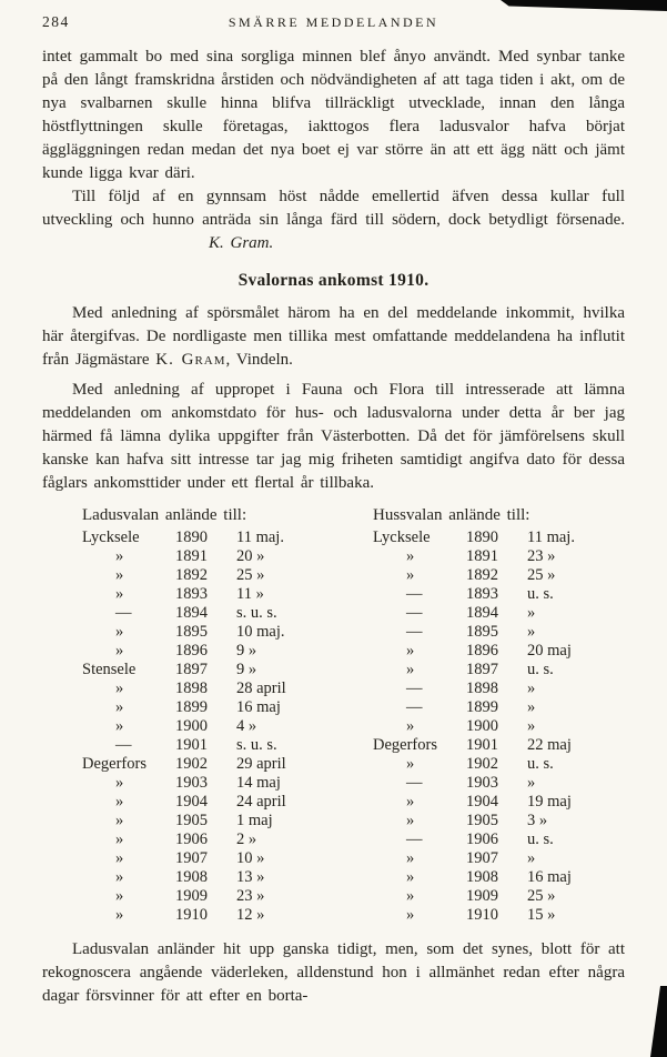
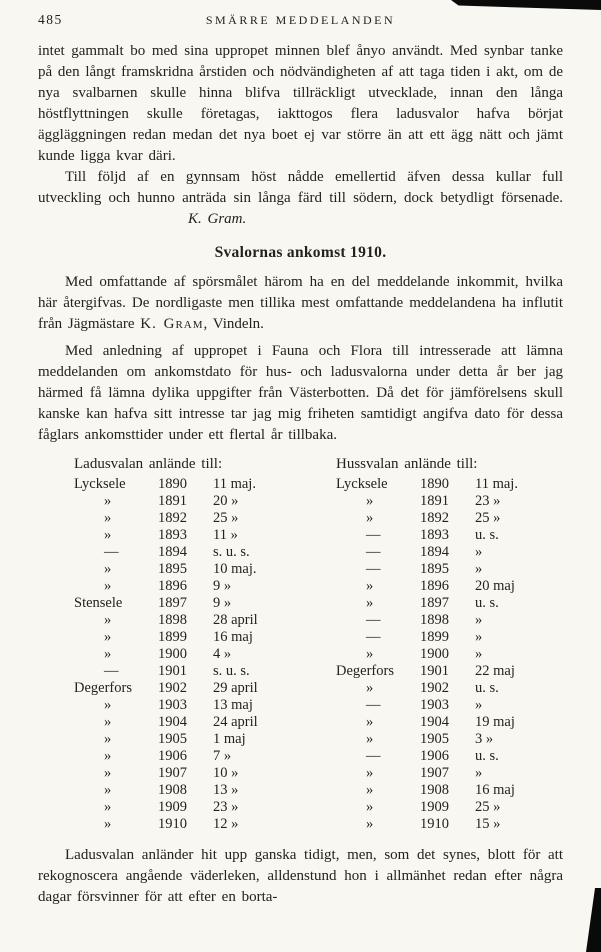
- 284
+ 485
  SMÄRRE MEDDELANDEN
- intet gammalt bo med sina sorgliga minnen blef ånyo användt. Med synbar tanke på den långt framskridna årstiden och nödvändigheten af att taga tiden i akt, om de nya svalbarnen skulle hinna blifva tillräckligt utvecklade, innan den långa höstflyttningen skulle företagas, iakttogos flera ladusvalor hafva börjat äggläggningen redan medan det nya boet ej var större än att ett ägg nätt och jämt kunde ligga kvar däri.
+ intet gammalt bo med sina uppropet minnen blef ånyo användt. Med synbar tanke på den långt framskridna årstiden och nödvändigheten af att taga tiden i akt, om de nya svalbarnen skulle hinna blifva tillräckligt utvecklade, innan den långa höstflyttningen skulle företagas, iakttogos flera ladusvalor hafva börjat äggläggningen redan medan det nya boet ej var större än att ett ägg nätt och jämt kunde ligga kvar däri.
  Till följd af en gynnsam höst nådde emellertid äfven dessa kullar full utveckling och hunno anträda sin långa färd till södern, dock betydligt försenade.K. Gram.
  Svalornas ankomst 1910.
- Med anledning af spörsmålet härom ha en del meddelande inkommit, hvilka här återgifvas. De nordligaste men tillika mest omfattande meddelandena ha influtit från Jägmästare K. Gram, Vindeln.
+ Med omfattande af spörsmålet härom ha en del meddelande inkommit, hvilka här återgifvas. De nordligaste men tillika mest omfattande meddelandena ha influtit från Jägmästare K. Gram, Vindeln.
  Med anledning af uppropet i Fauna och Flora till intresserade att lämna meddelanden om ankomstdato för hus- och ladusvalorna under detta år ber jag härmed få lämna dylika uppgifter från Västerbotten. Då det för jämförelsens skull kanske kan hafva sitt intresse tar jag mig friheten samtidigt angifva dato för dessa fåglars ankomsttider under ett flertal år tillbaka.
  Ladusvalan anlände till:
  Lycksele
  1890
  11 maj.
  »
  1891
  20 »
  »
  1892
  25 »
  »
  1893
  11 »
  —
  1894
  s. u. s.
  »
  1895
  10 maj.
  »
  1896
  9 »
  Stensele
  1897
  9 »
  »
  1898
  28 april
  »
  1899
  16 maj
  »
  1900
  4 »
  —
  1901
  s. u. s.
  Degerfors
  1902
  29 april
  »
  1903
- 14 maj
+ 13 maj
  »
  1904
  24 april
  »
  1905
  1 maj
  »
  1906
- 2 »
+ 7 »
  »
  1907
  10 »
  »
  1908
  13 »
  »
  1909
  23 »
  »
  1910
  12 »
  Hussvalan anlände till:
  Lycksele
  1890
  11 maj.
  »
  1891
  23 »
  »
  1892
  25 »
  —
  1893
  u. s.
  —
  1894
  »
  —
  1895
  »
  »
  1896
  20 maj
  »
  1897
  u. s.
  —
  1898
  »
  —
  1899
  »
  »
  1900
  »
  Degerfors
  1901
  22 maj
  »
  1902
  u. s.
  —
  1903
  »
  »
  1904
  19 maj
  »
  1905
  3 »
  —
  1906
  u. s.
  »
  1907
  »
  »
  1908
  16 maj
  »
  1909
  25 »
  »
  1910
  15 »
  Ladusvalan anländer hit upp ganska tidigt, men, som det synes, blott för att rekognoscera angående väderleken, alldenstund hon i allmänhet redan efter några dagar försvinner för att efter en borta-
